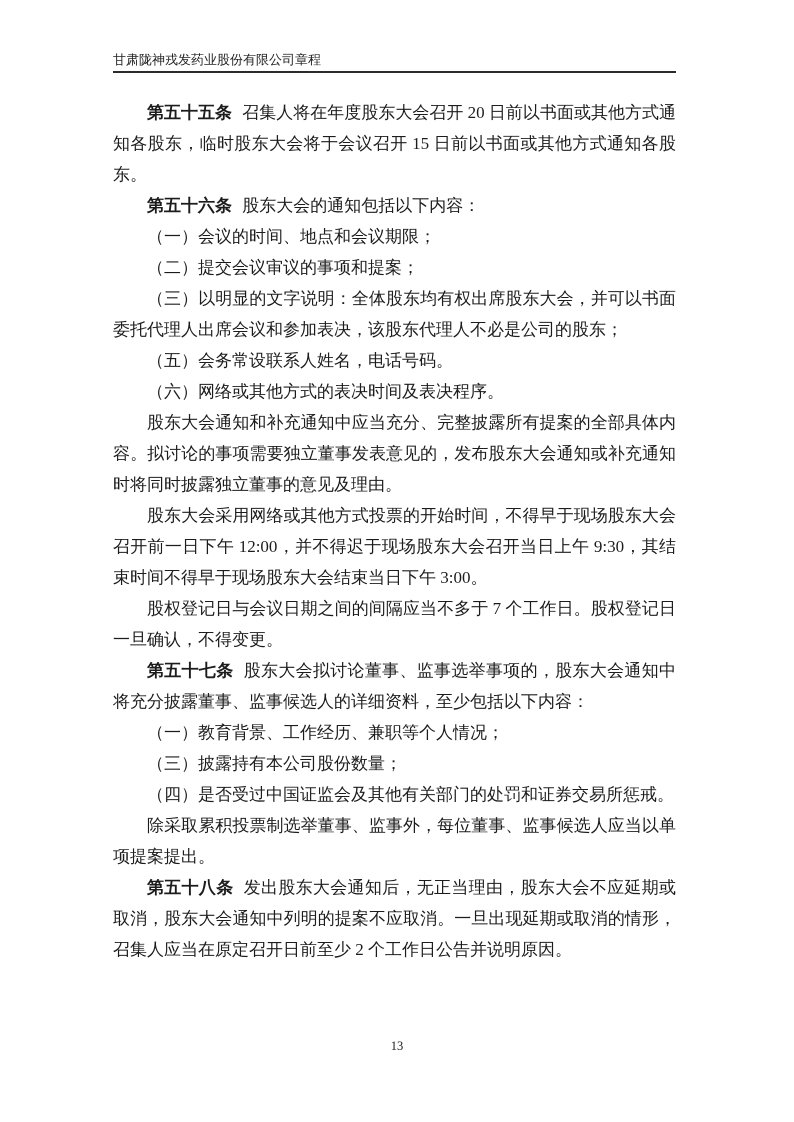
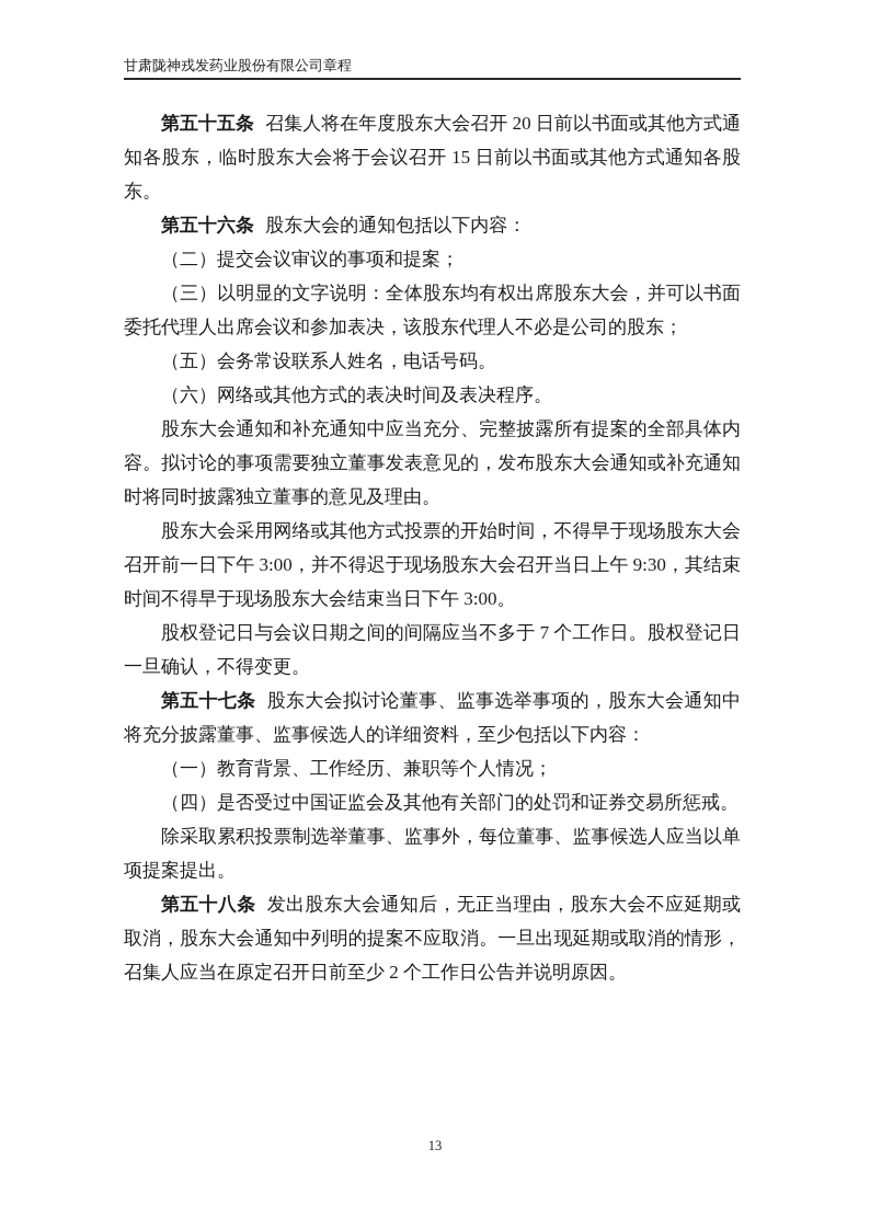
  甘肃陇神戎发药业股份有限公司章程
  第五十五条 召集人将在年度股东大会召开 20 日前以书面或其他方式通知各股东，临时股东大会将于会议召开 15 日前以书面或其他方式通知各股东。
  第五十六条 股东大会的通知包括以下内容：
- （一）会议的时间、地点和会议期限；
  （二）提交会议审议的事项和提案；
  （三）以明显的文字说明：全体股东均有权出席股东大会，并可以书面委托代理人出席会议和参加表决，该股东代理人不必是公司的股东；
  （五）会务常设联系人姓名，电话号码。
  （六）网络或其他方式的表决时间及表决程序。
  股东大会通知和补充通知中应当充分、完整披露所有提案的全部具体内容。拟讨论的事项需要独立董事发表意见的，发布股东大会通知或补充通知时将同时披露独立董事的意见及理由。
- 股东大会采用网络或其他方式投票的开始时间，不得早于现场股东大会召开前一日下午 12:00，并不得迟于现场股东大会召开当日上午 9:30，其结束时间不得早于现场股东大会结束当日下午 3:00。
+ 股东大会采用网络或其他方式投票的开始时间，不得早于现场股东大会召开前一日下午 3:00，并不得迟于现场股东大会召开当日上午 9:30，其结束时间不得早于现场股东大会结束当日下午 3:00。
  股权登记日与会议日期之间的间隔应当不多于 7 个工作日。股权登记日一旦确认，不得变更。
  第五十七条 股东大会拟讨论董事、监事选举事项的，股东大会通知中将充分披露董事、监事候选人的详细资料，至少包括以下内容：
  （一）教育背景、工作经历、兼职等个人情况；
- （三）披露持有本公司股份数量；
  （四）是否受过中国证监会及其他有关部门的处罚和证券交易所惩戒。
  除采取累积投票制选举董事、监事外，每位董事、监事候选人应当以单项提案提出。
  第五十八条 发出股东大会通知后，无正当理由，股东大会不应延期或取消，股东大会通知中列明的提案不应取消。一旦出现延期或取消的情形，召集人应当在原定召开日前至少 2 个工作日公告并说明原因。
  13
